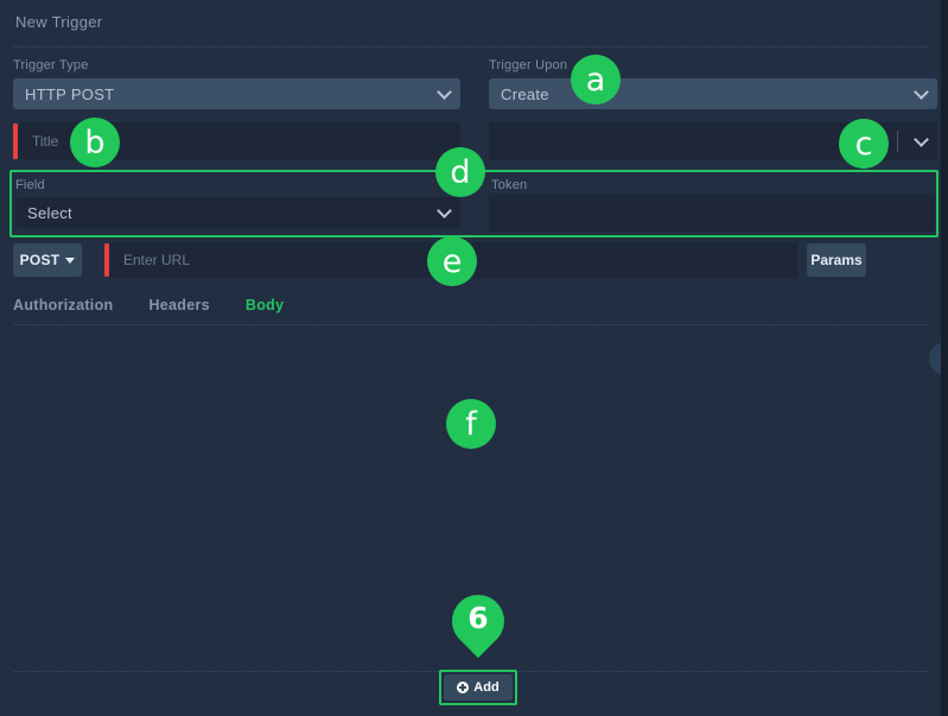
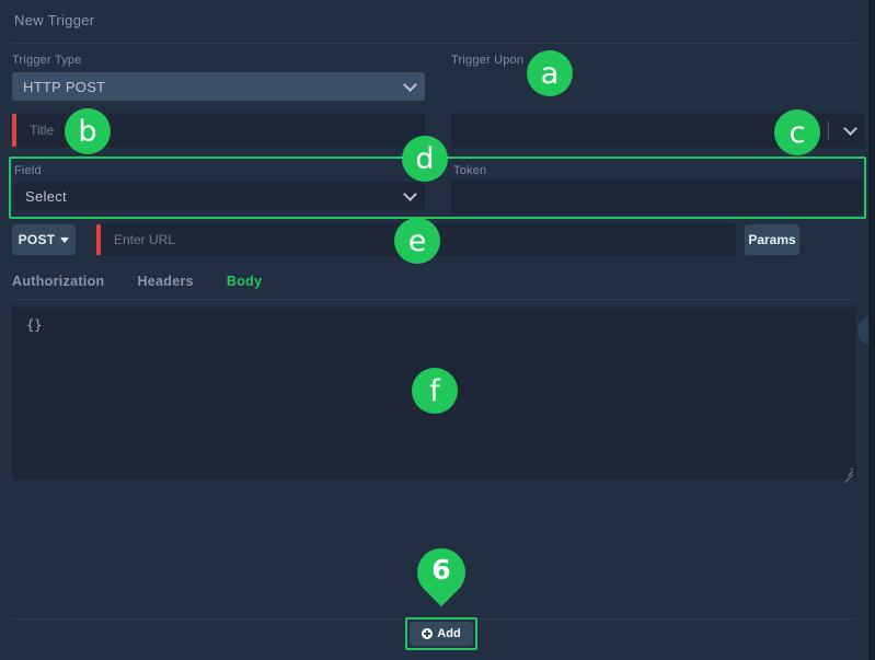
  New Trigger
  Trigger Type
  HTTP POST
  Trigger Upon
- Create
  Title
  Field
  Select
  Token
  POST
  Enter URL
  Params
  Authorization
  Headers
  Body
+ {}
  Add
  a
  b
  c
  d
  e
  f
